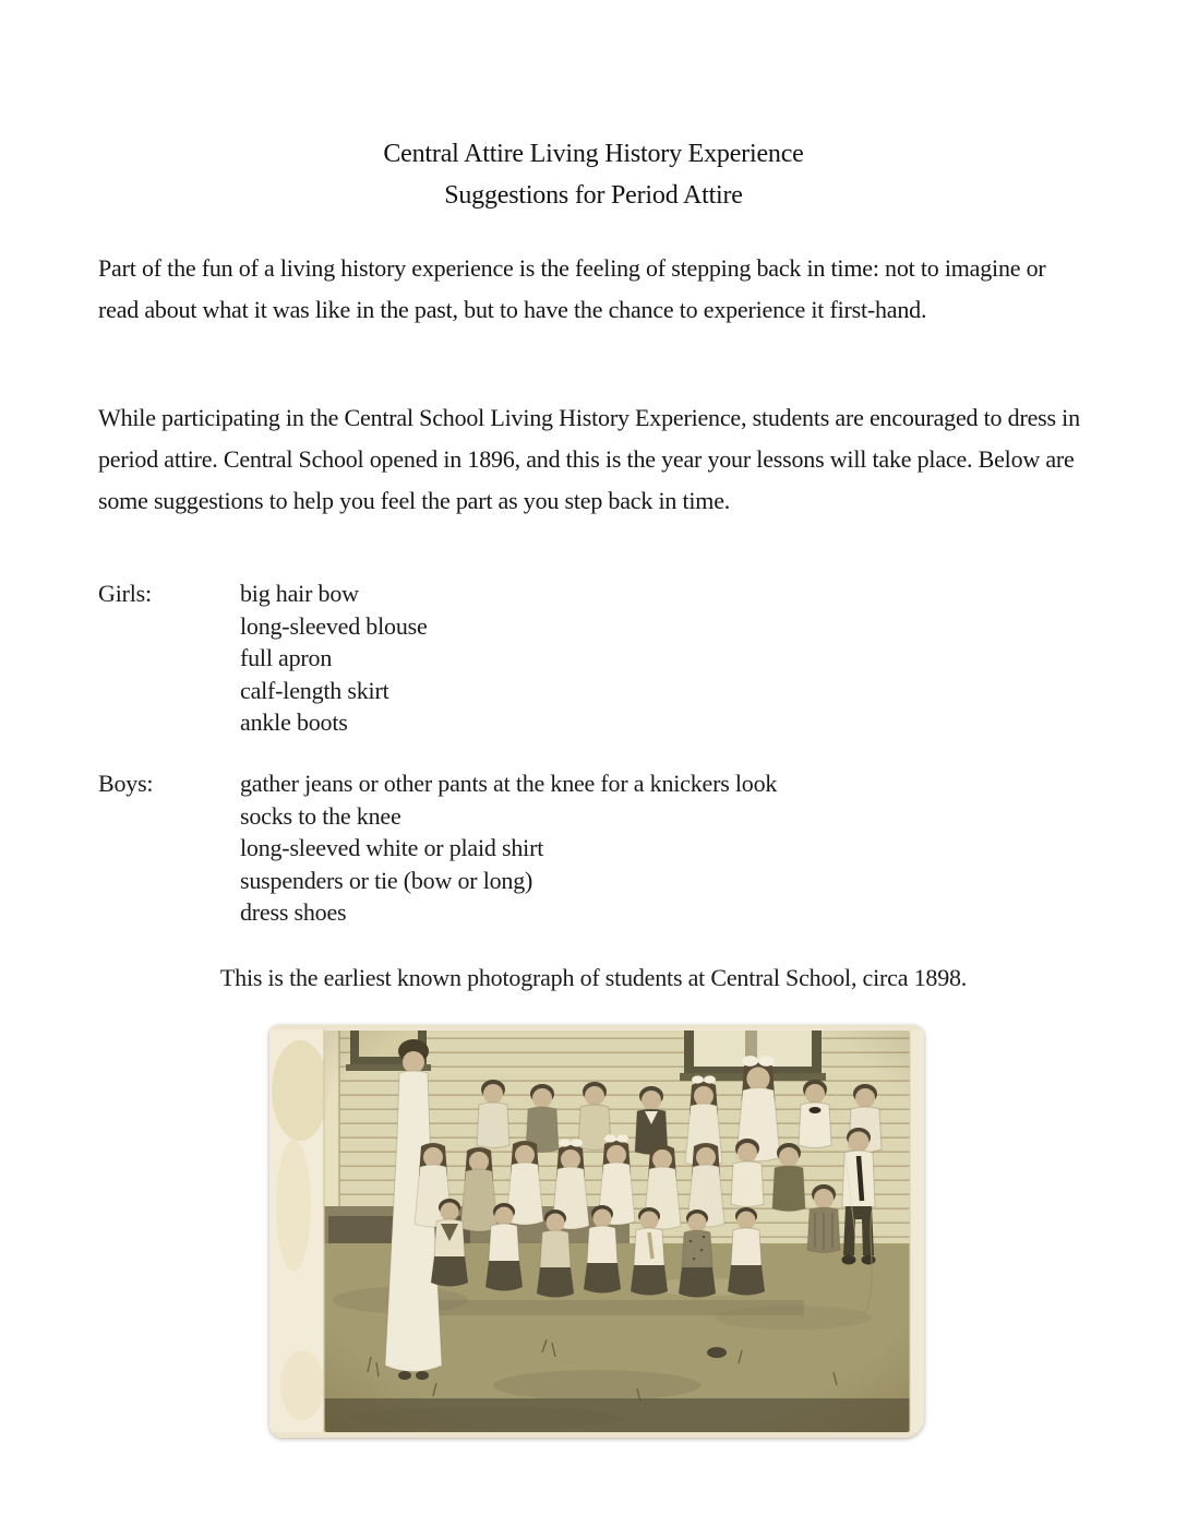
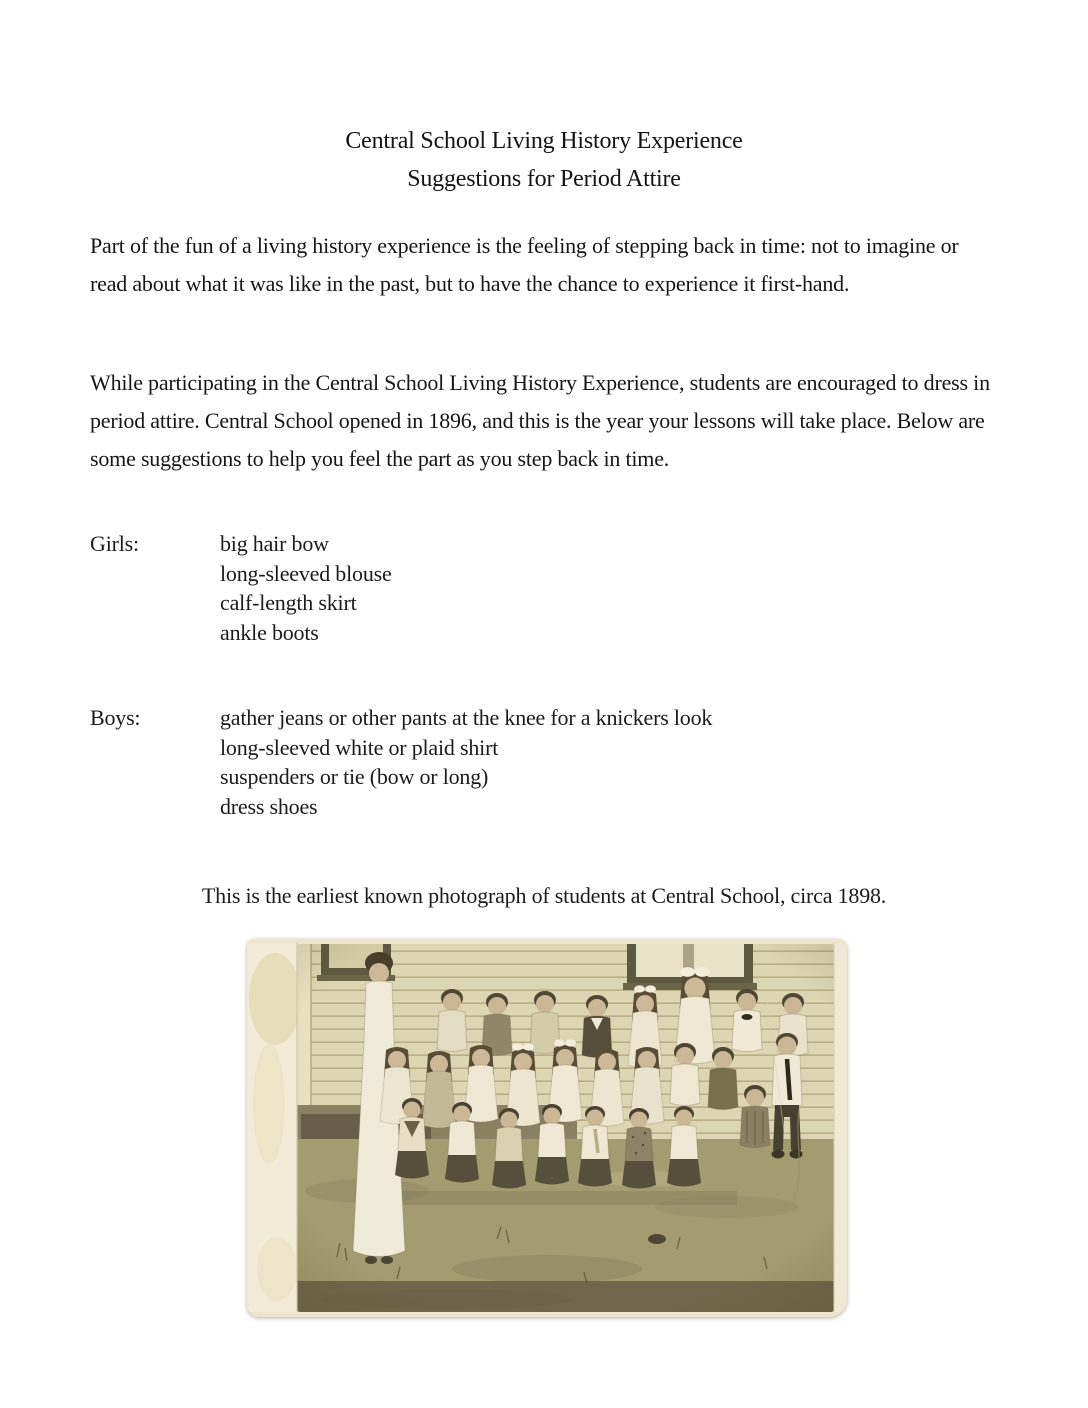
- Central Attire Living History Experience
+ Central School Living History Experience
  Suggestions for Period Attire
  Part of the fun of a living history experience is the feeling of stepping back in time: not to imagine or read about what it was like in the past, but to have the chance to experience it first-hand.
  While participating in the Central School Living History Experience, students are encouraged to dress in period attire. Central School opened in 1896, and this is the year your lessons will take place. Below are some suggestions to help you feel the part as you step back in time.
  Girls:
  big hair bow
  long-sleeved blouse
- full apron
  calf-length skirt
  ankle boots
  Boys:
  gather jeans or other pants at the knee for a knickers look
- socks to the knee
  long-sleeved white or plaid shirt
  suspenders or tie (bow or long)
  dress shoes
  This is the earliest known photograph of students at Central School, circa 1898.
